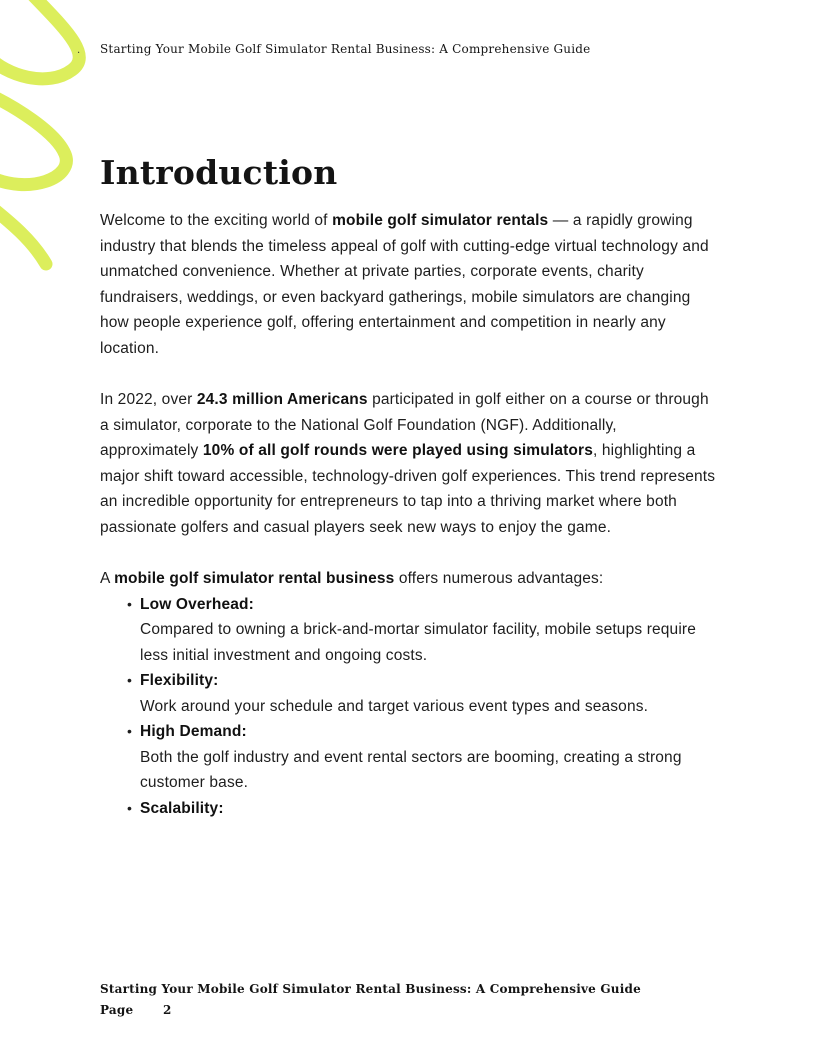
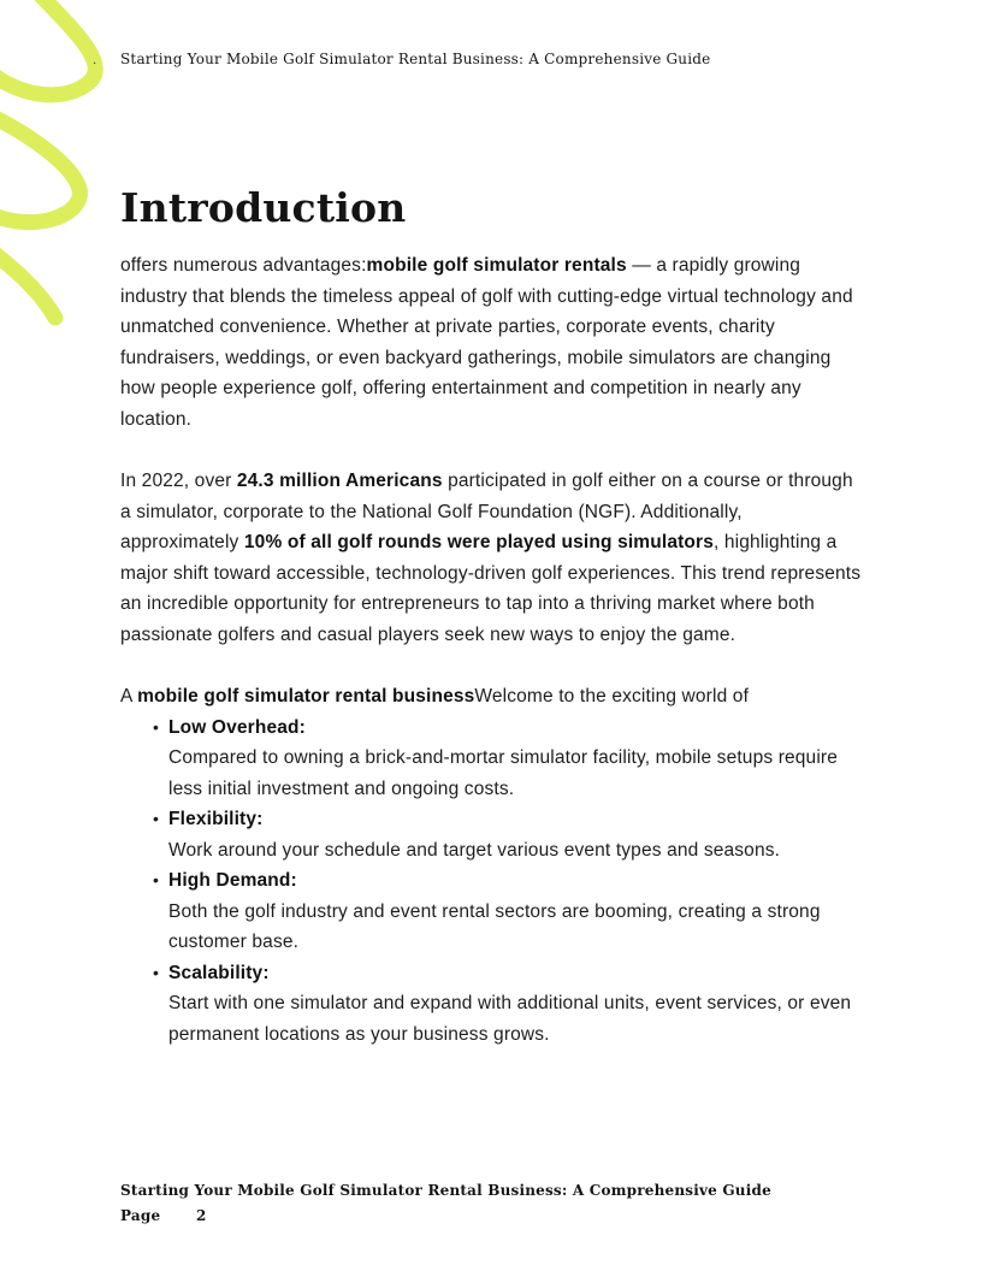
  .
  Starting Your Mobile Golf Simulator Rental Business: A Comprehensive Guide
  Introduction
- Welcome to the exciting world of mobile golf simulator rentals — a rapidly growing industry that blends the timeless appeal of golf with cutting-edge virtual technology and unmatched convenience. Whether at private parties, corporate events, charity fundraisers, weddings, or even backyard gatherings, mobile simulators are changing how people experience golf, offering entertainment and competition in nearly any location.
+ offers numerous advantages:mobile golf simulator rentals — a rapidly growing industry that blends the timeless appeal of golf with cutting-edge virtual technology and unmatched convenience. Whether at private parties, corporate events, charity fundraisers, weddings, or even backyard gatherings, mobile simulators are changing how people experience golf, offering entertainment and competition in nearly any location.
  In 2022, over 24.3 million Americans participated in golf either on a course or through a simulator, corporate to the National Golf Foundation (NGF). Additionally, approximately 10% of all golf rounds were played using simulators, highlighting a major shift toward accessible, technology-driven golf experiences. This trend represents an incredible opportunity for entrepreneurs to tap into a thriving market where both passionate golfers and casual players seek new ways to enjoy the game.
- A mobile golf simulator rental business offers numerous advantages:
+ A mobile golf simulator rental businessWelcome to the exciting world of
  Low Overhead:
  Compared to owning a brick-and-mortar simulator facility, mobile setups require less initial investment and ongoing costs.
  Flexibility:
  Work around your schedule and target various event types and seasons.
  High Demand:
  Both the golf industry and event rental sectors are booming, creating a strong customer base.
  Scalability:
+ Start with one simulator and expand with additional units, event services, or even permanent locations as your business grows.
  Starting Your Mobile Golf Simulator Rental Business: A Comprehensive Guide
  Page
  2
